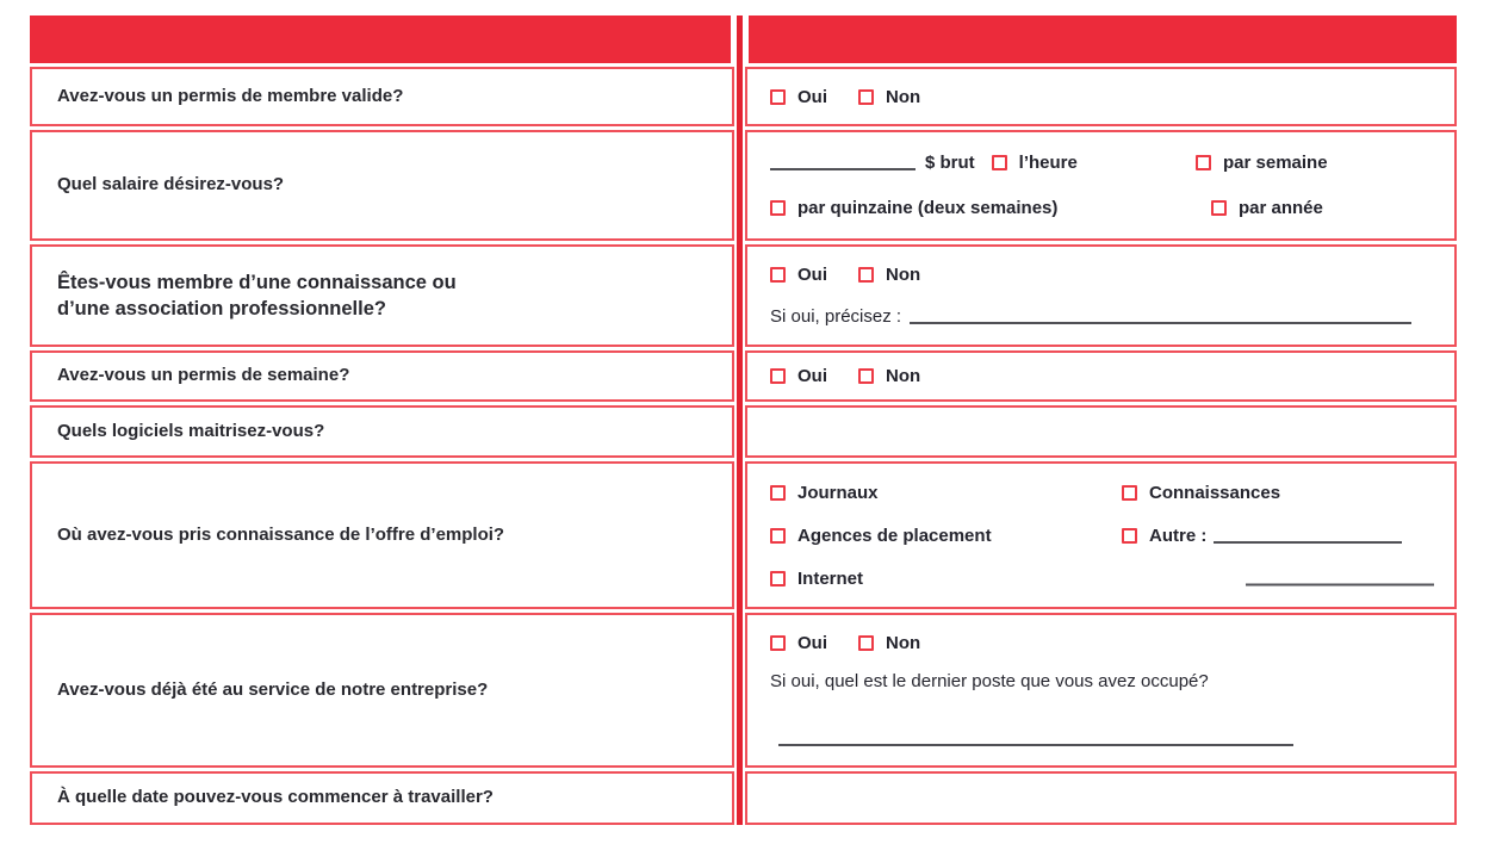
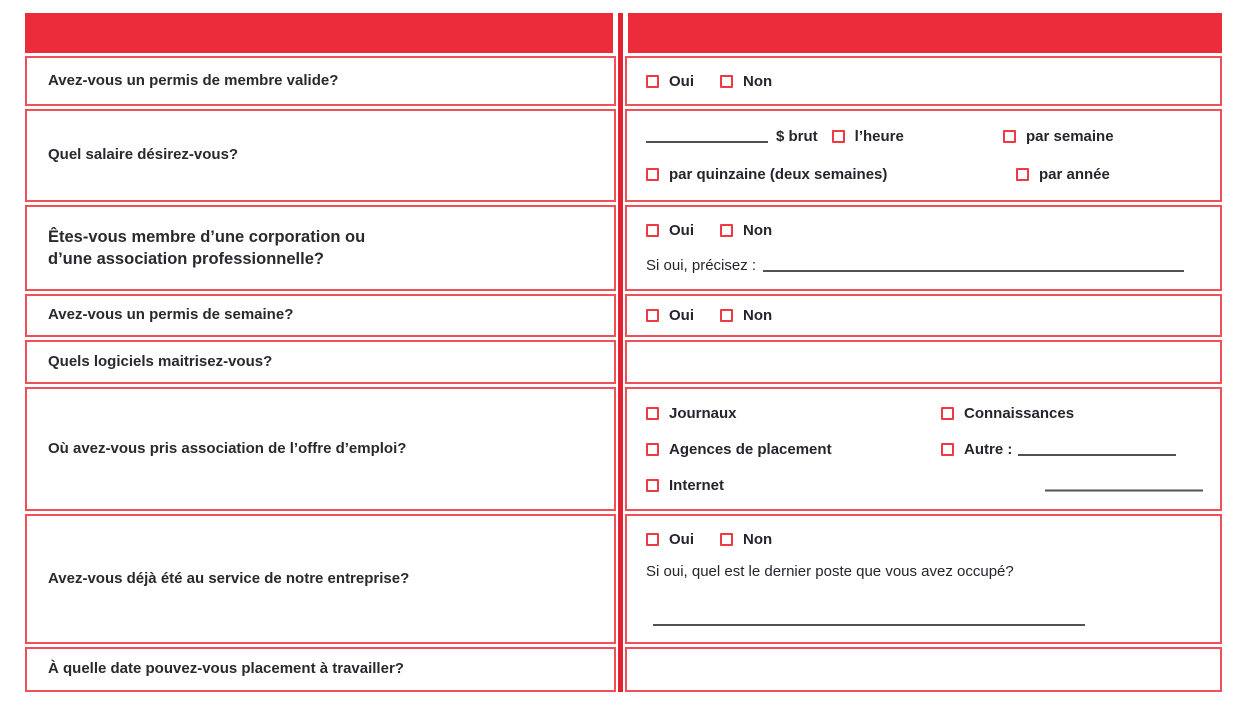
  Avez-vous un permis de membre valide?
  Oui
  Non
  Quel salaire désirez-vous?
  $ brut
  l’heure
  par semaine
  par quinzaine (deux semaines)
  par année
- Êtes-vous membre d’une connaissance ou
+ Êtes-vous membre d’une corporation ou
  d’une association professionnelle?
  Oui
  Non
  Si oui, précisez :
  Avez-vous un permis de semaine?
  Oui
  Non
  Quels logiciels maitrisez-vous?
- Où avez-vous pris connaissance de l’offre d’emploi?
+ Où avez-vous pris association de l’offre d’emploi?
  Journaux
  Connaissances
  Agences de placement
  Autre :
  Internet
  Avez-vous déjà été au service de notre entreprise?
  Oui
  Non
  Si oui, quel est le dernier poste que vous avez occupé?
- À quelle date pouvez-vous commencer à travailler?
+ À quelle date pouvez-vous placement à travailler?
